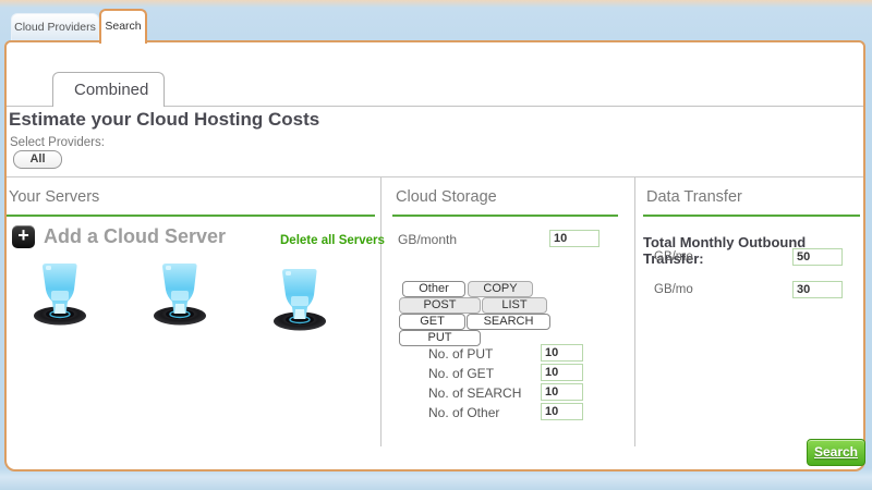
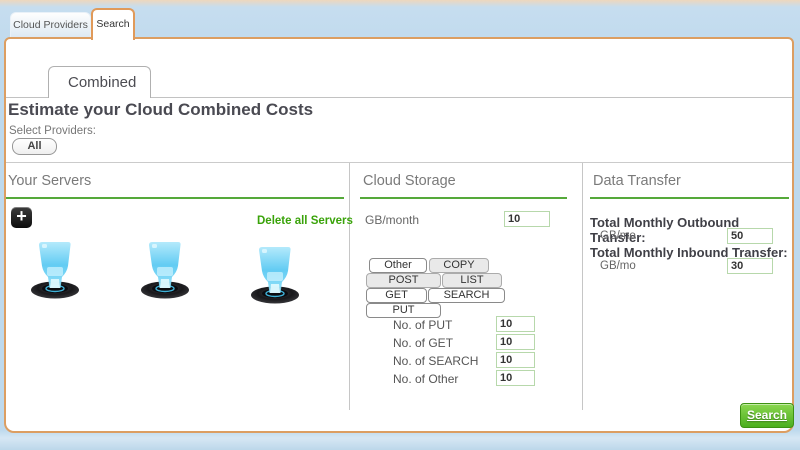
  Cloud Providers
  Search
  Combined
- Estimate your Cloud Hosting Costs
+ Estimate your Cloud Combined Costs
  Select Providers:
  All
  Your Servers
  +
- Add a Cloud Server
  Delete all Servers
  Cloud Storage
  GB/month
  10
  Other
  COPY
  POST
  LIST
  GET
  SEARCH
  PUT
  No. of PUT
  10
  No. of GET
  10
  No. of SEARCH
  10
  No. of Other
  10
  Data Transfer
  Total Monthly Outbound Transfer:
  GB/mo
  50
+ Total Monthly Inbound Transfer:
  GB/mo
  30
  Search
